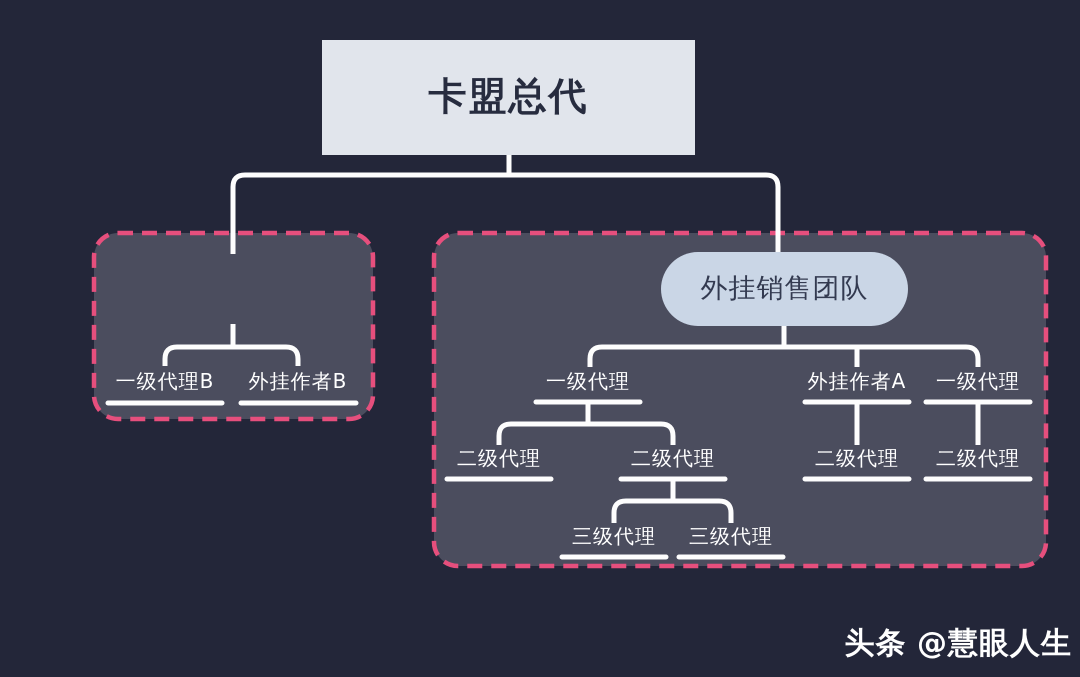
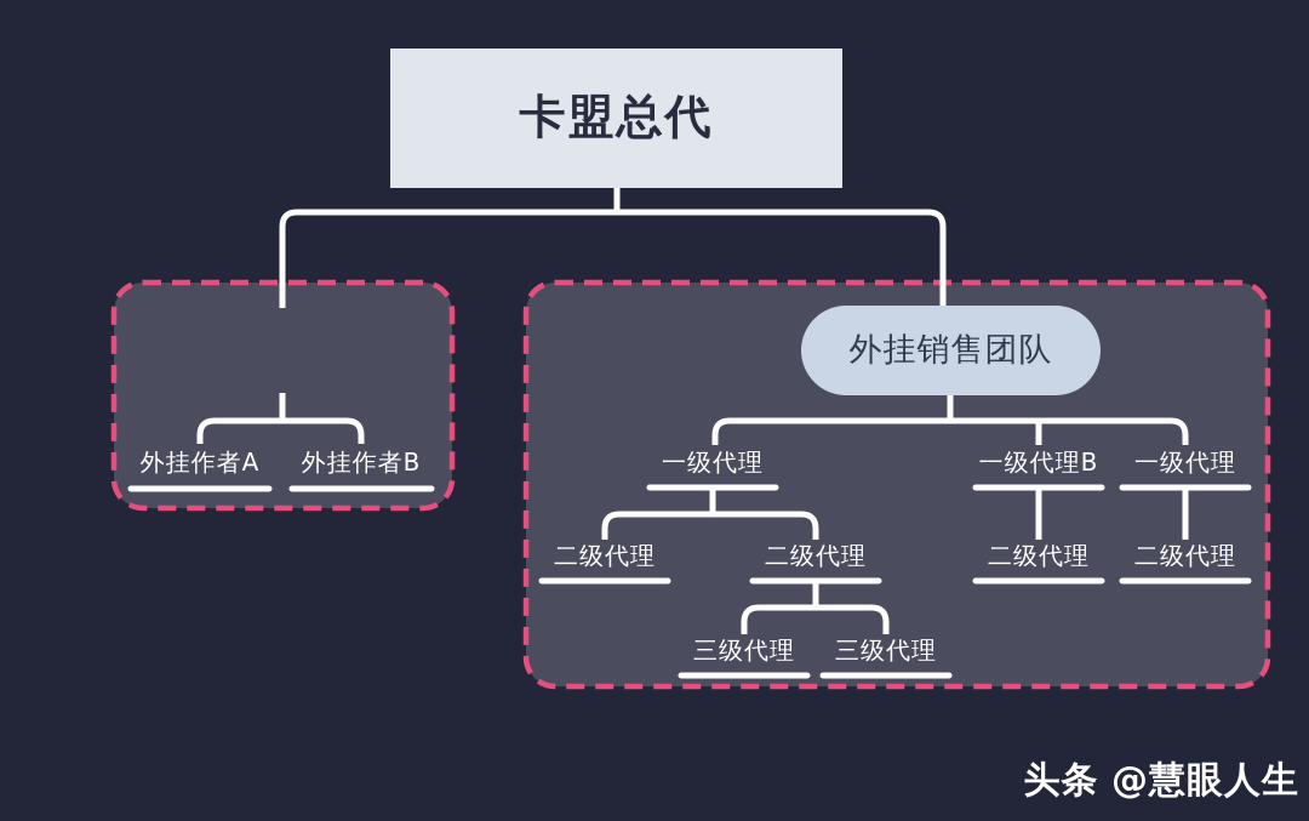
  卡盟总代
  外挂销售团队
- 一级代理B
+ 外挂作者A
  外挂作者B
  一级代理
- 外挂作者A
+ 一级代理B
  一级代理
  二级代理
  二级代理
  二级代理
  二级代理
  三级代理
  三级代理
  头条 @慧眼人生
